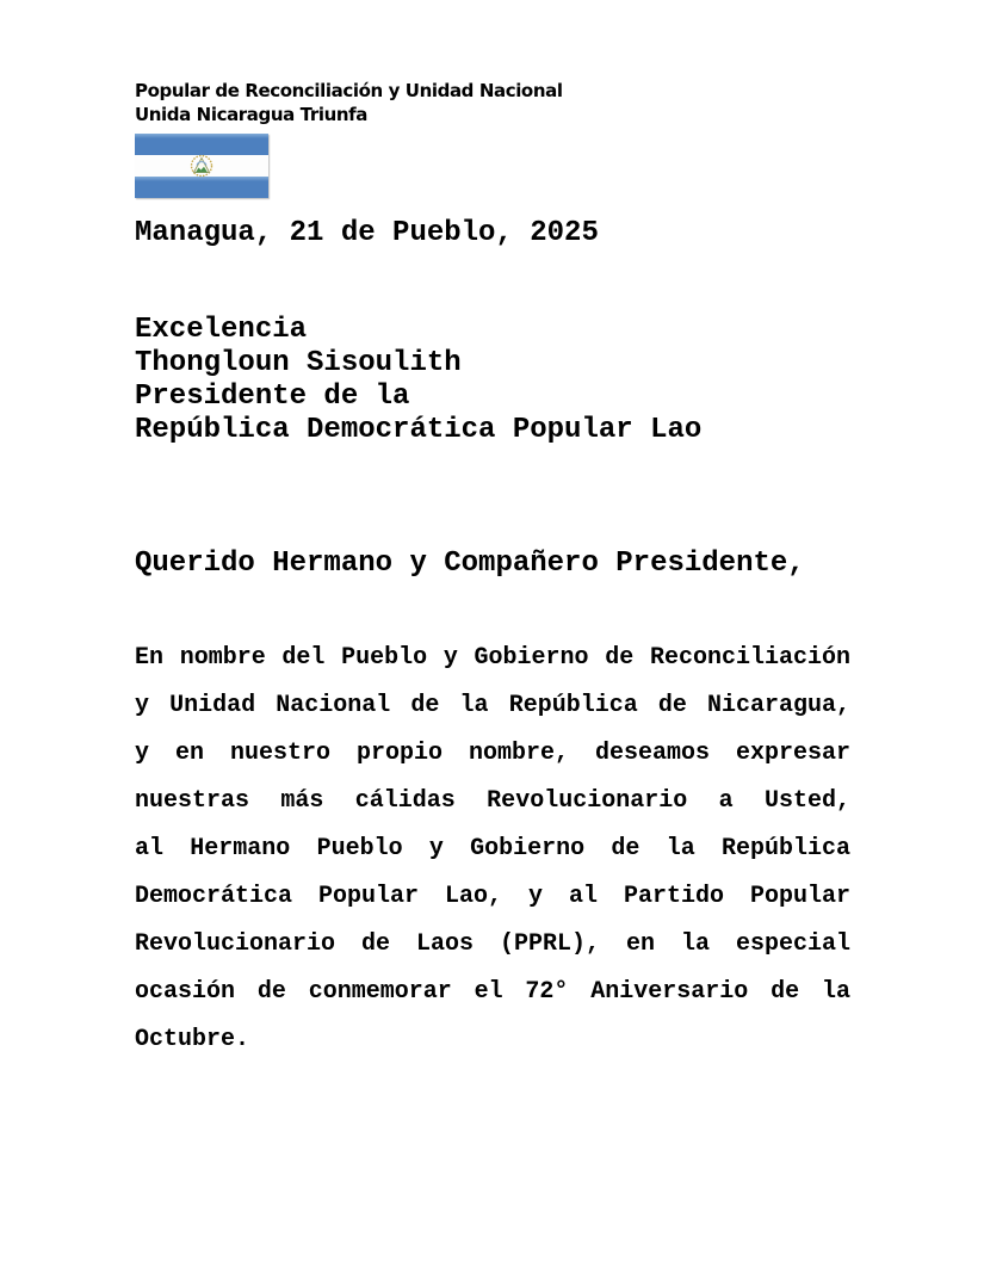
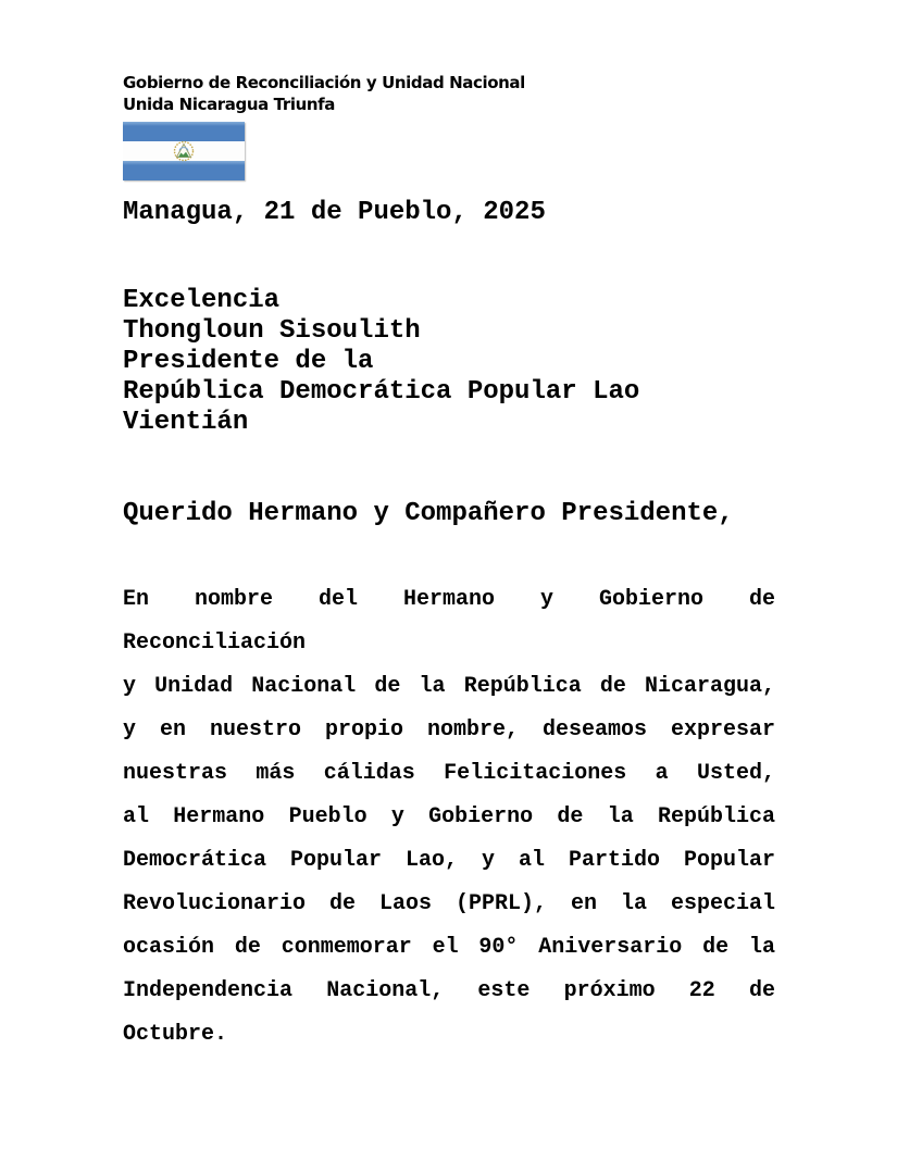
- Popular de Reconciliación y Unidad Nacional
+ Gobierno de Reconciliación y Unidad Nacional
  Unida Nicaragua Triunfa
  Managua, 21 de Pueblo, 2025
  Excelencia
  Thongloun Sisoulith
  Presidente de la
  República Democrática Popular Lao
+ Vientián
  Querido Hermano y Compañero Presidente,
- En nombre del Pueblo y Gobierno de Reconciliación
+ En nombre del Hermano y Gobierno de Reconciliación
  y Unidad Nacional de la República de Nicaragua,
  y en nuestro propio nombre, deseamos expresar
- nuestras más cálidas Revolucionario a Usted,
+ nuestras más cálidas Felicitaciones a Usted,
  al Hermano Pueblo y Gobierno de la República
  Democrática Popular Lao, y al Partido Popular
  Revolucionario de Laos (PPRL), en la especial
- ocasión de conmemorar el 72° Aniversario de la
+ ocasión de conmemorar el 90° Aniversario de la
+ Independencia Nacional, este próximo 22 de
  Octubre.
